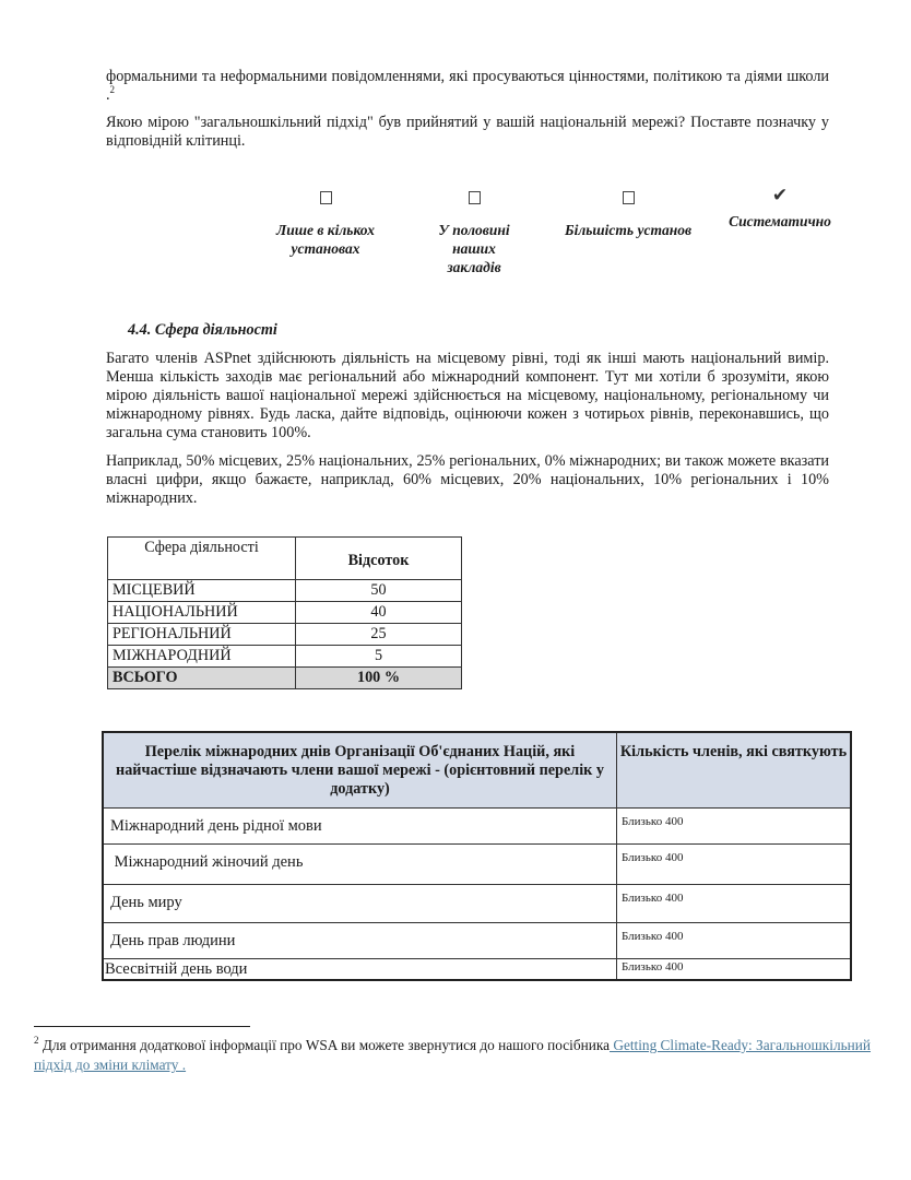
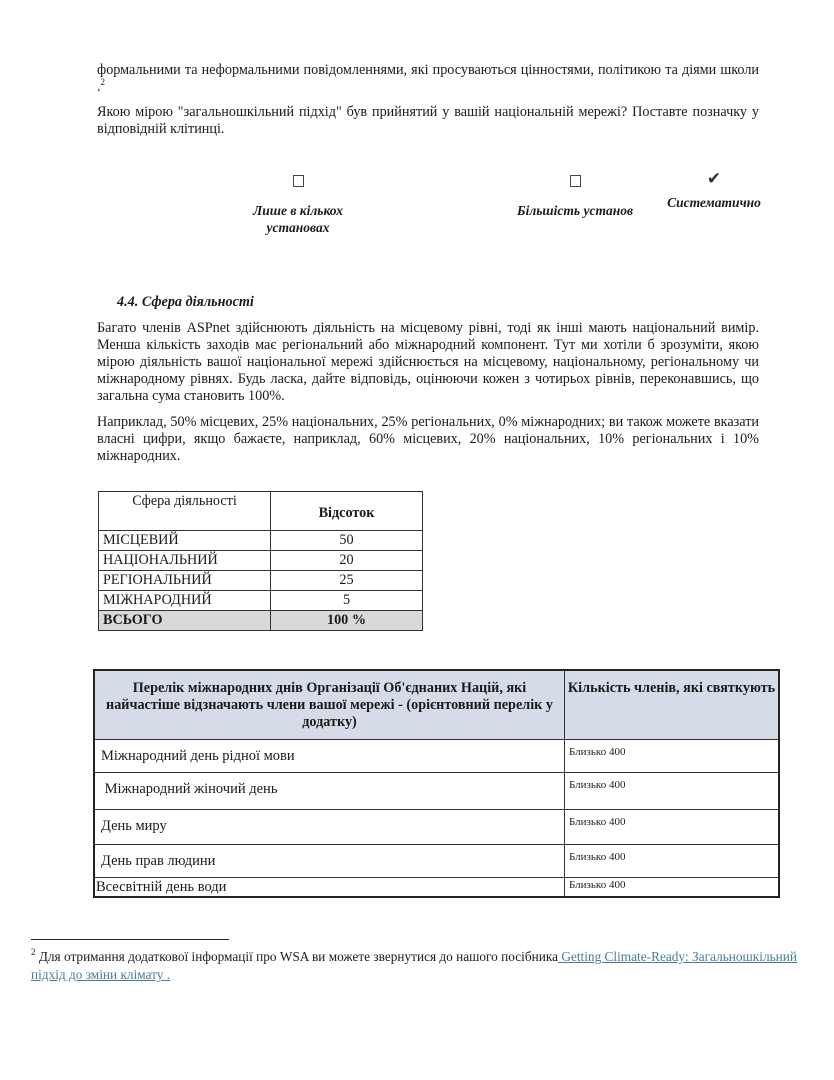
  формальними та неформальними повідомленнями, які просуваються цінностями, політикою та діями школи .2
  Якою мірою "загальношкільний підхід" був прийнятий у вашій національній мережі? Поставте позначку у відповідній клітинці.
  Лише в кількох установах
- У половині наших закладів
  Більшість установ
  ✔
  Систематично
  4.4. Сфера діяльності
  Багато членів ASPnet здійснюють діяльність на місцевому рівні, тоді як інші мають національний вимір. Менша кількість заходів має регіональний або міжнародний компонент. Тут ми хотіли б зрозуміти, якою мірою діяльність вашої національної мережі здійснюється на місцевому, національному, регіональному чи міжнародному рівнях. Будь ласка, дайте відповідь, оцінюючи кожен з чотирьох рівнів, переконавшись, що загальна сума становить 100%.
  Наприклад, 50% місцевих, 25% національних, 25% регіональних, 0% міжнародних; ви також можете вказати власні цифри, якщо бажаєте, наприклад, 60% місцевих, 20% національних, 10% регіональних і 10% міжнародних.
  Сфера діяльності	Відсоток
  МІСЦЕВИЙ	50
- НАЦІОНАЛЬНИЙ	40
+ НАЦІОНАЛЬНИЙ	20
  РЕГІОНАЛЬНИЙ	25
  МІЖНАРОДНИЙ	5
  ВСЬОГО	100 %
  Перелік міжнародних днів Організації Об'єднаних Націй, які найчастіше відзначають члени вашої мережі - (орієнтовний перелік у додатку)	Кількість членів, які святкують
  Міжнародний день рідної мови	Близько 400
  Міжнародний жіночий день	Близько 400
  День миру	Близько 400
  День прав людини	Близько 400
  Всесвітній день води	Близько 400
  2 Для отримання додаткової інформації про WSA ви можете звернутися до нашого посібника Getting Climate-Ready: Загальношкільний підхід до зміни клімату .
